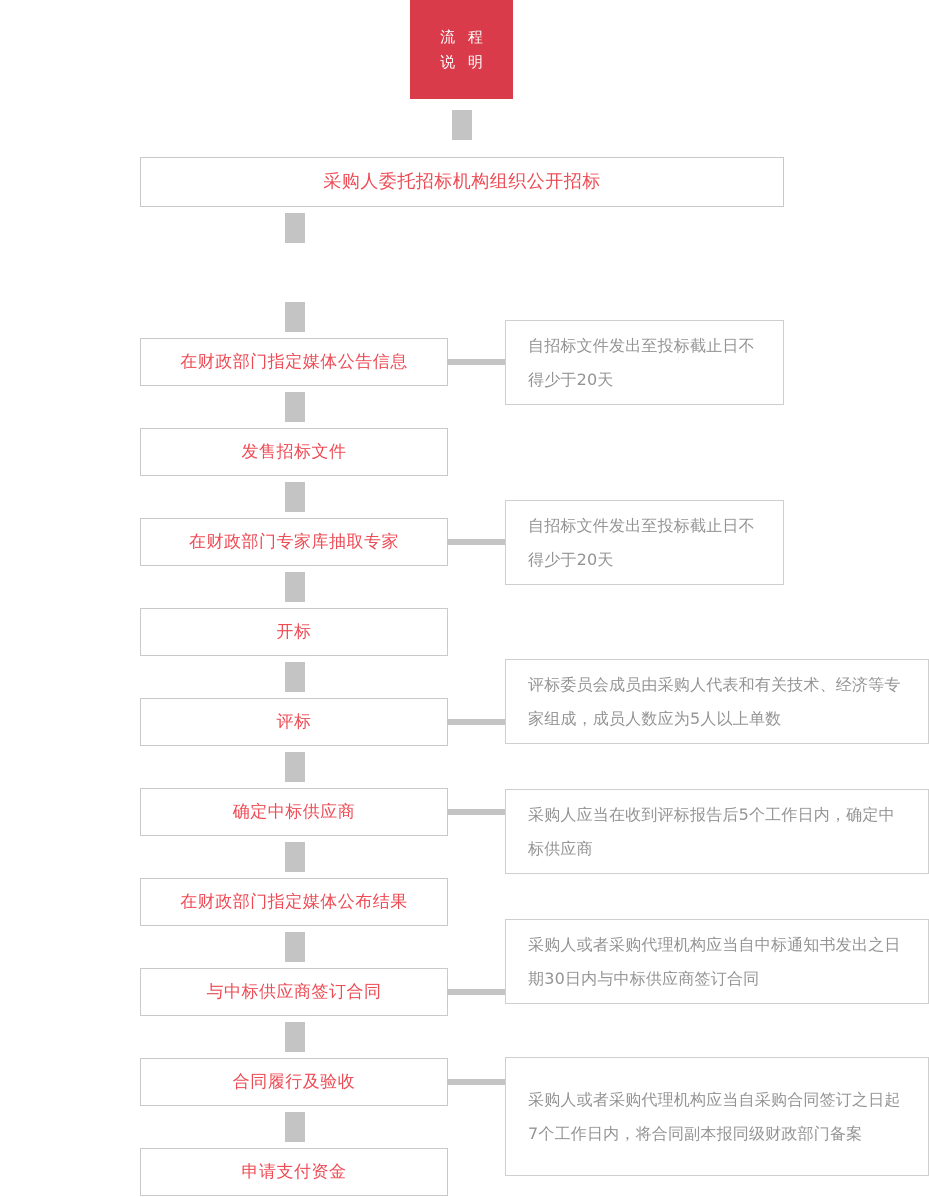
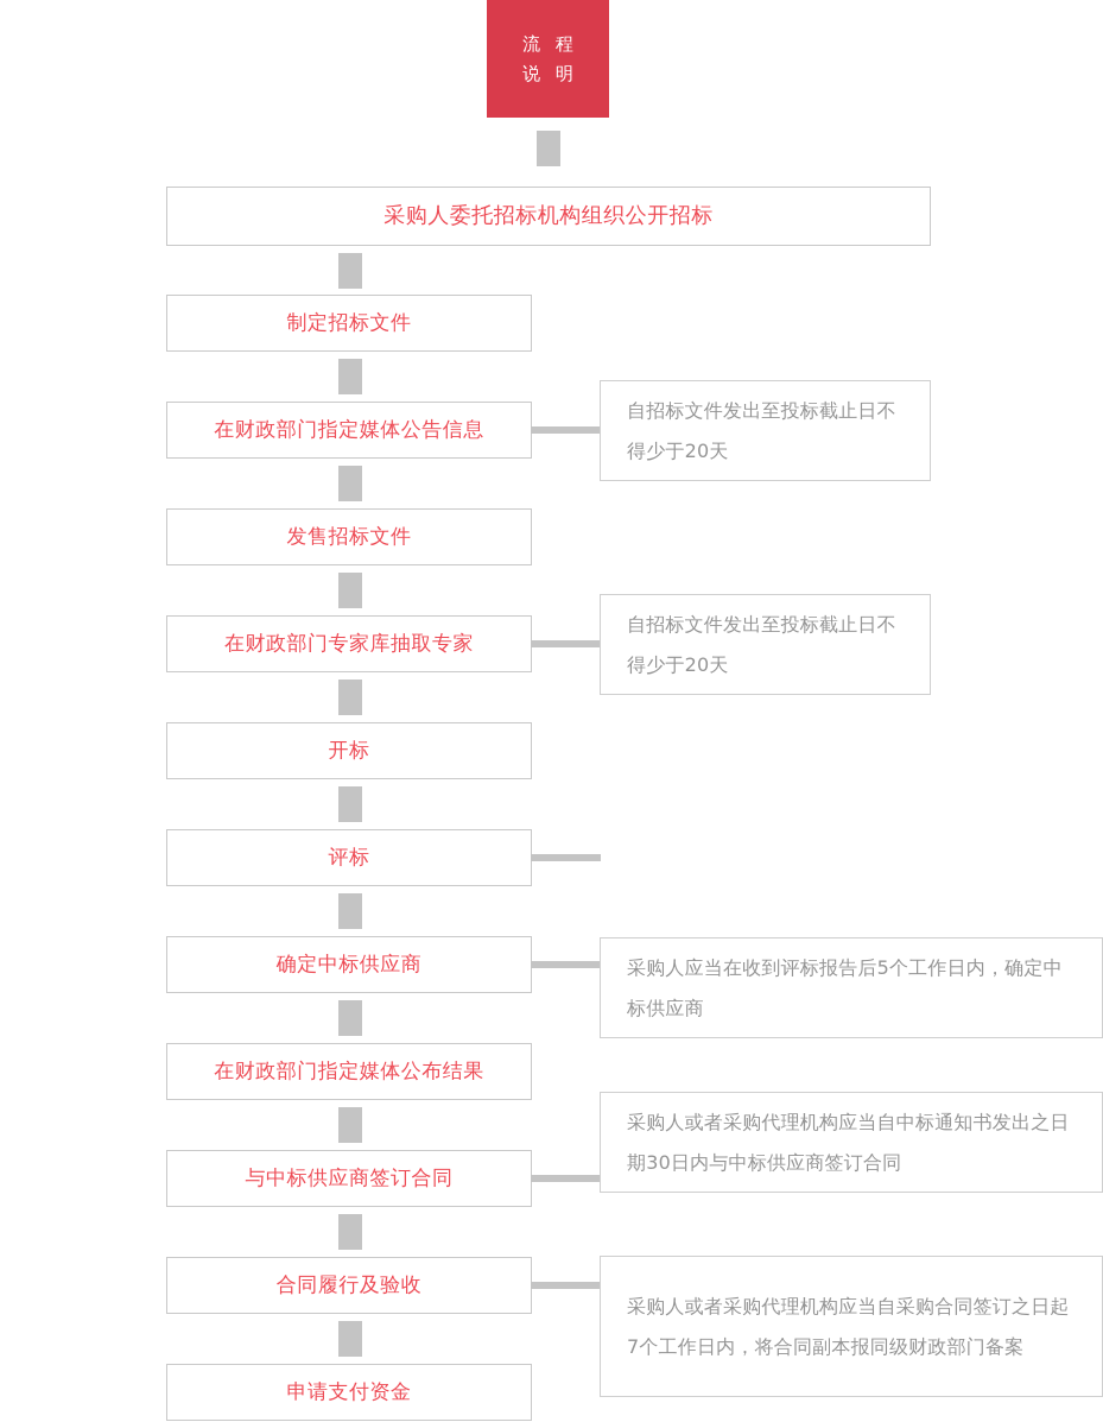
  流 程
  说 明
  采购人委托招标机构组织公开招标
+ 制定招标文件
  在财政部门指定媒体公告信息
  自招标文件发出至投标截止日不得少于20天
  发售招标文件
  在财政部门专家库抽取专家
  自招标文件发出至投标截止日不得少于20天
  开标
  评标
- 评标委员会成员由采购人代表和有关技术、经济等专家组成，成员人数应为5人以上单数
  确定中标供应商
  采购人应当在收到评标报告后5个工作日内，确定中标供应商
  在财政部门指定媒体公布结果
  与中标供应商签订合同
  采购人或者采购代理机构应当自中标通知书发出之日期30日内与中标供应商签订合同
  合同履行及验收
  采购人或者采购代理机构应当自采购合同签订之日起7个工作日内，将合同副本报同级财政部门备案
  申请支付资金
